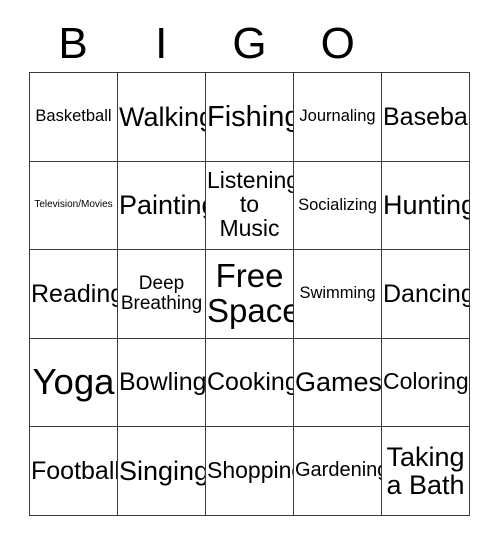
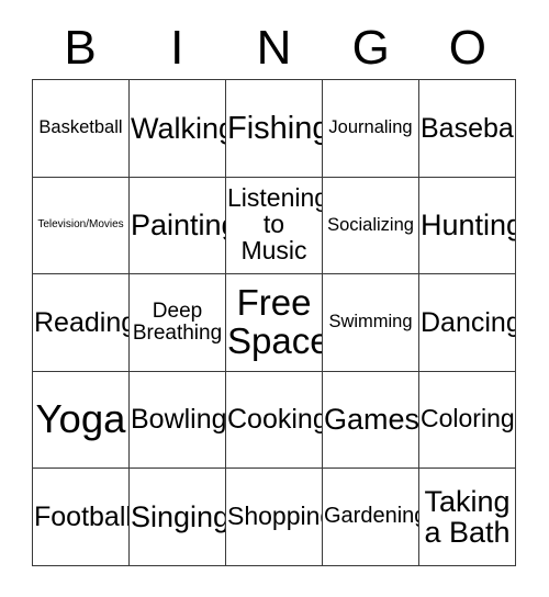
  B
  I
+ N
  G
  O
  Basketball
  Walkin
  Fishing
  Journaling
  Baseba
  Television/Movies
  Paintin
  Listening
  to Music
  Socializing
  Hunting
  Readin
  Deep
  Breathing
  Free
  Space
  Swimming
  Dancing
  Yoga
  Bowling
  Cooking
  Games
  Coloring
  Footbal
  Singing
  Shoppin
  Gardenin
  Taking
  a Bath
